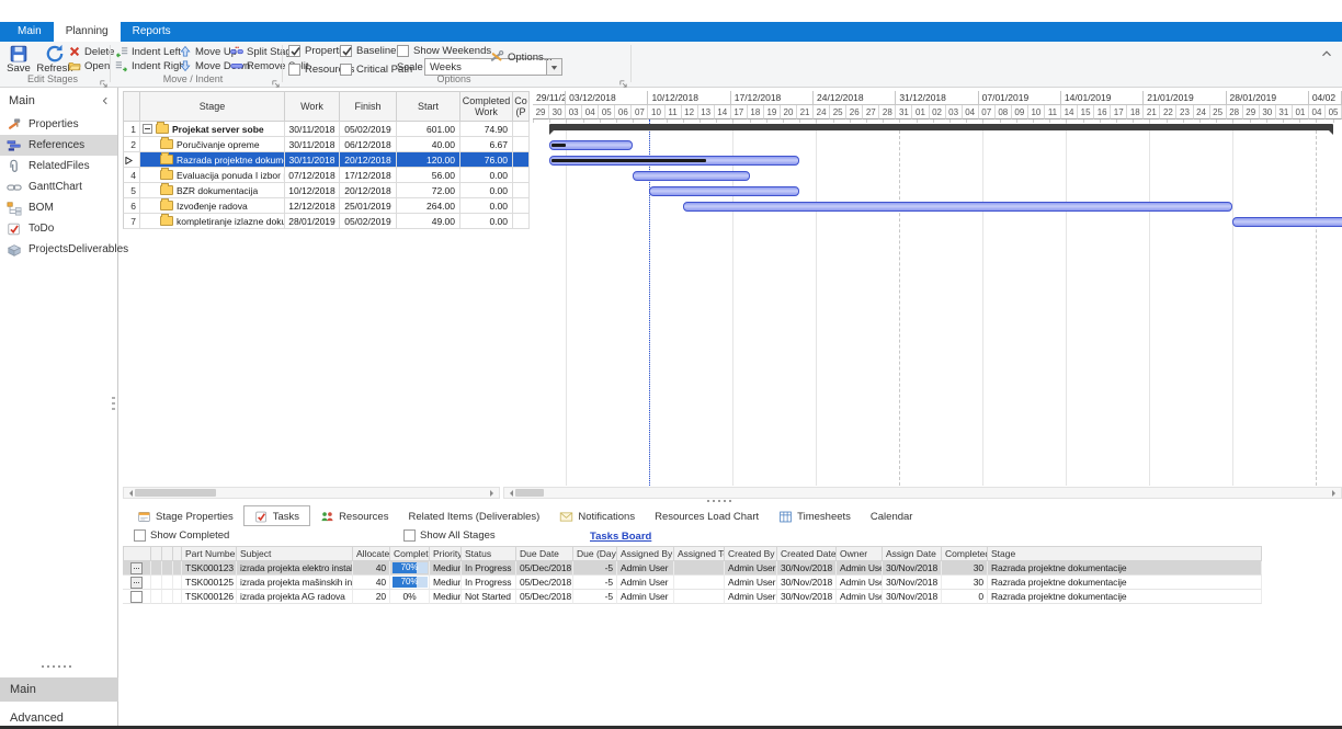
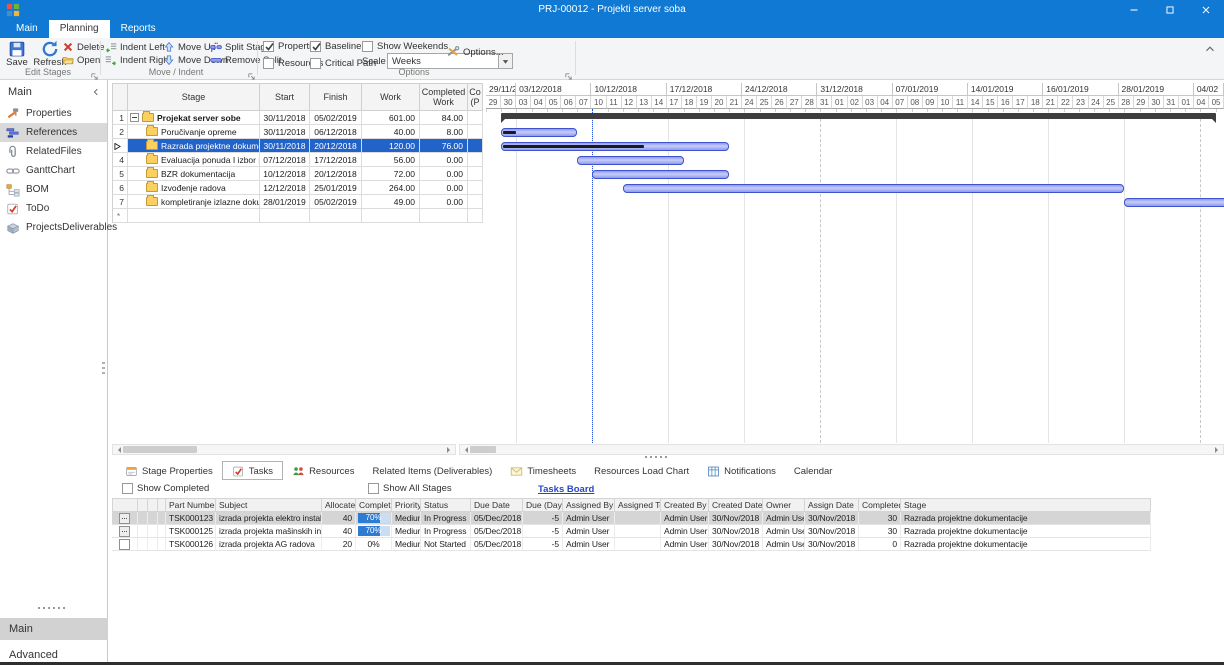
+ PRJ-00012 - Projekti server soba
  Main
  Planning
  Reports
  Save
  Refres
  Delete
  Open
  Indent Left
  Indent Rig
  Move U
  Move Dn
  Split St
  Removlit
  Propert
  Resours
  Baseline
  Critical Path
  Show Weekends
  Scale
  Weeks
  Options...
  Edit Stages
  Move / Indent
  Options
  Main
  Properties
  References
  RelatedFiles
  GanttChart
  BOM
  ToDo
  ProjectsDeliverables
  Main
  Advanced
  Stage
- Work
+ Start
  Finish
- Start
+ Work
  Completed Work
  Co (P
  1
  Projekat server sobe
  30/11/2018
  05/02/2019
  601.00
- 74.90
+ 84.00
  2
  Poručivanje opreme
  30/11/2018
  06/12/2018
  40.00
- 6.67
+ 8.00
  Razrada projektne dokum
  30/11/2018
  20/12/2018
  120.00
  76.00
  4
  Evaluacija ponuda I izbor
  07/12/2018
  17/12/2018
  56.00
  0.00
  5
  BZR dokumentacija
  10/12/2018
  20/12/2018
  72.00
  0.00
  6
  Izvođenje radova
  12/12/2018
  25/01/2019
  264.00
  0.00
  7
  kompletiranje izlazne doku
  28/01/2019
  05/02/2019
  49.00
  0.00
+ *
  29/11/2
  03/12/2018
  10/12/2018
  17/12/2018
  24/12/2018
  31/12/2018
  07/01/2019
  14/01/2019
- 21/01/2019
+ 16/01/2019
  28/01/2019
  04/02
  29
  30
  03
  04
  05
  06
  07
  10
  11
  12
  13
  14
  17
  18
  19
  20
  21
  24
  25
  26
  27
  28
  31
  01
  02
  03
  04
  07
  08
  09
  10
  11
  14
  15
  16
  17
  18
  21
  22
  23
  24
  25
  28
  29
  30
  31
  01
  04
  05
  Stage Properties
  Tasks
  Resources
  Related Items (Deliverables)
- Notifications
+ Timesheets
  Resources Load Chart
- Timesheets
+ Notifications
  Calendar
  Show Completed
  Show All Stages
  Tasks Board
  Part Numbe
  Subject
  Allocate
  Complet
  Priority
  Status
  Due Date
  Due (Day
  Assigned By
  Assigned T
  Created By
  Created Date
  Owner
  Assign Date
  Complete
  Stage
  TSK000123
  izrada projekta elektro instal
  40
  70%
  Mediu
  In Progress
  05/Dec/2018
  -5
  Admin User
  Admin User
  30/Nov/2018
  Admin Us
  30/Nov/2018
  30
  Razrada projektne dokumentacije
  TSK000125
  izrada projekta mašinskih in
  40
  70%
  Mediu
  In Progress
  05/Dec/2018
  -5
  Admin User
  Admin User
  30/Nov/2018
  Admin Us
  30/Nov/2018
  30
  Razrada projektne dokumentacije
  TSK000126
  izrada projekta AG radova
  20
  0%
  Mediu
  Not Started
  05/Dec/2018
  -5
  Admin User
  Admin User
  30/Nov/2018
  Admin Us
  30/Nov/2018
  0
  Razrada projektne dokumentacije
